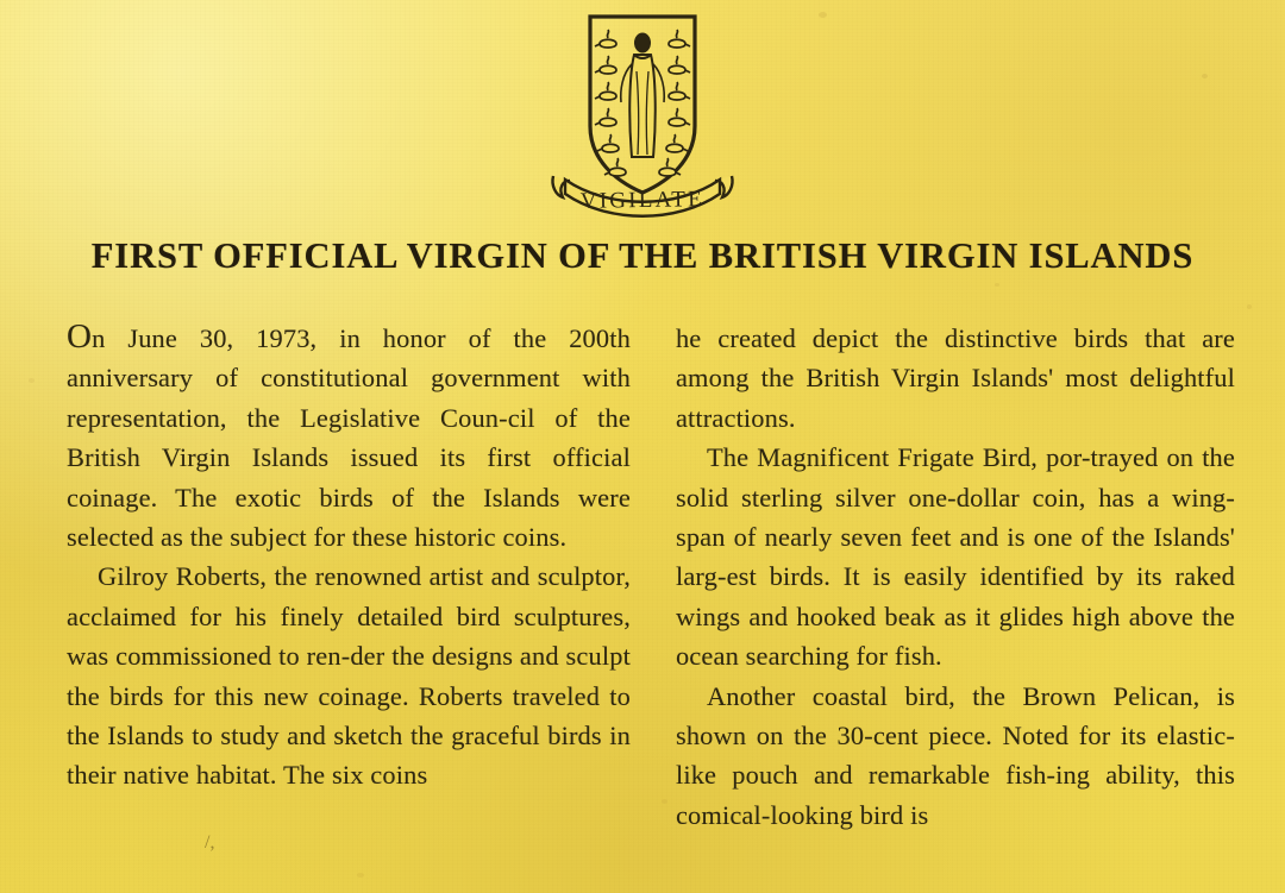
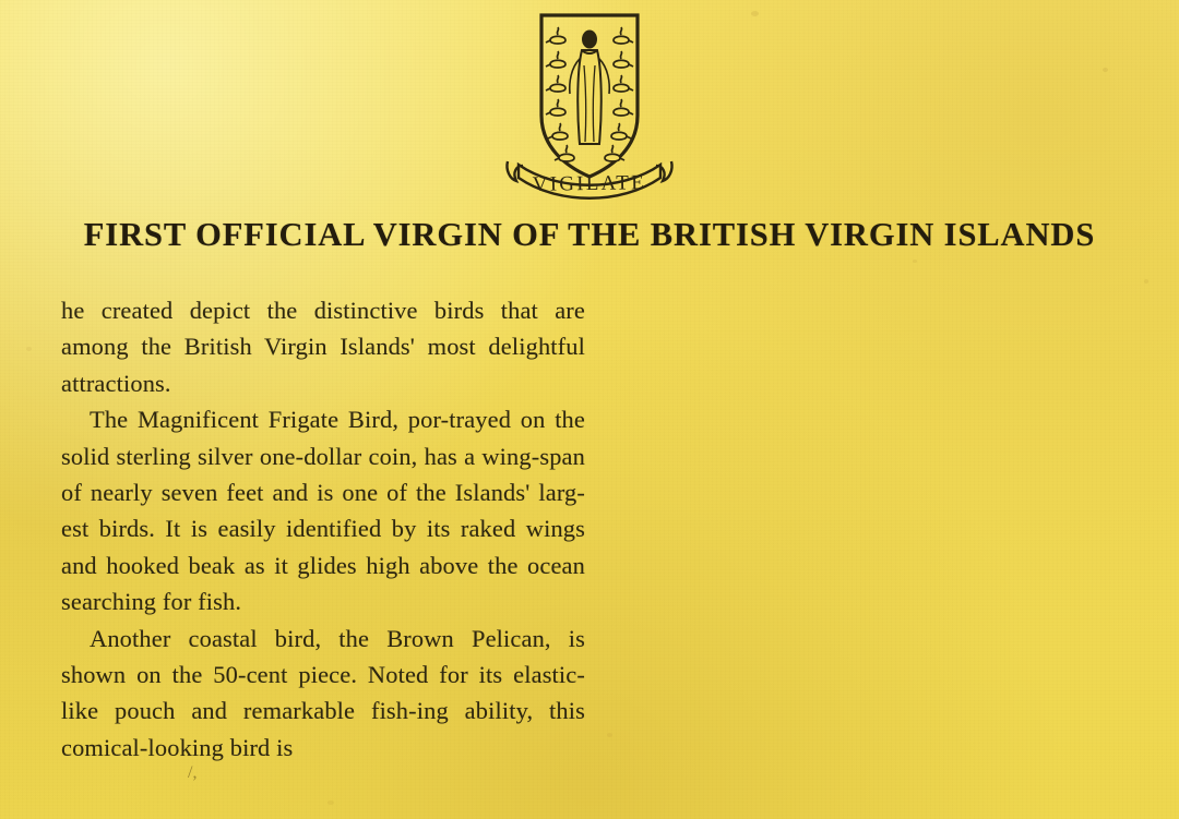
  VIGILATE
  FIRST OFFICIAL VIRGIN OF THE BRITISH VIRGIN ISLANDS
- On June 30, 1973, in honor of the 200th anniversary of constitutional government with representation, the Legislative Coun-cil of the British Virgin Islands issued its first official coinage. The exotic birds of the Islands were selected as the subject for these historic coins.
- Gilroy Roberts, the renowned artist and sculptor, acclaimed for his finely detailed bird sculptures, was commissioned to ren-der the designs and sculpt the birds for this new coinage. Roberts traveled to the Islands to study and sketch the graceful birds in their native habitat. The six coins
  he created depict the distinctive birds that are among the British Virgin Islands' most delightful attractions.
  The Magnificent Frigate Bird, por-trayed on the solid sterling silver one-dollar coin, has a wing-span of nearly seven feet and is one of the Islands' larg-est birds. It is easily identified by its raked wings and hooked beak as it glides high above the ocean searching for fish.
- Another coastal bird, the Brown Pelican, is shown on the 30-cent piece. Noted for its elastic-like pouch and remarkable fish-ing ability, this comical-looking bird is
+ Another coastal bird, the Brown Pelican, is shown on the 50-cent piece. Noted for its elastic-like pouch and remarkable fish-ing ability, this comical-looking bird is
  /,
